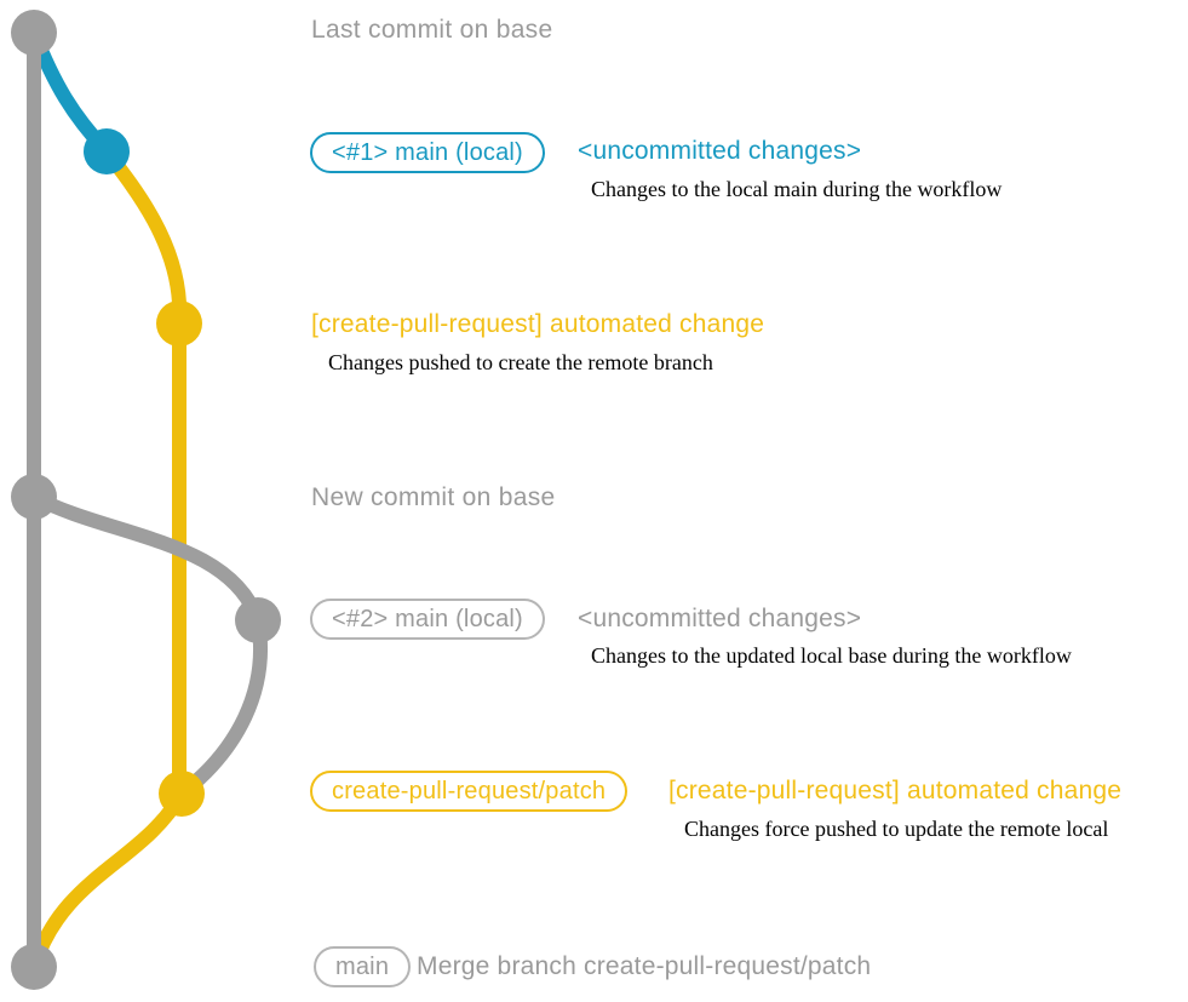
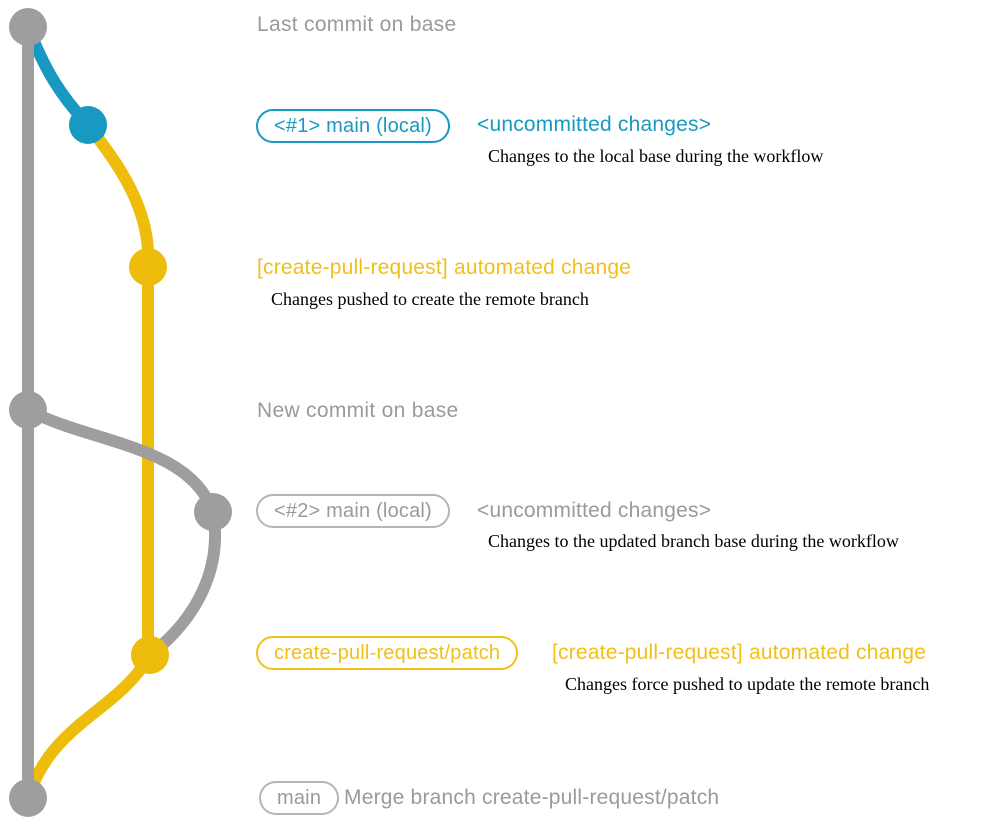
  Last commit on base
  <#1> main (local)
  <uncommitted changes>
- Changes to the local main during the workflow
+ Changes to the local base during the workflow
  [create-pull-request] automated change
  Changes pushed to create the remote branch
  New commit on base
  <#2> main (local)
  <uncommitted changes>
- Changes to the updated local base during the workflow
+ Changes to the updated branch base during the workflow
  create-pull-request/patch
  [create-pull-request] automated change
- Changes force pushed to update the remote local
+ Changes force pushed to update the remote branch
  main
  Merge branch create-pull-request/patch
